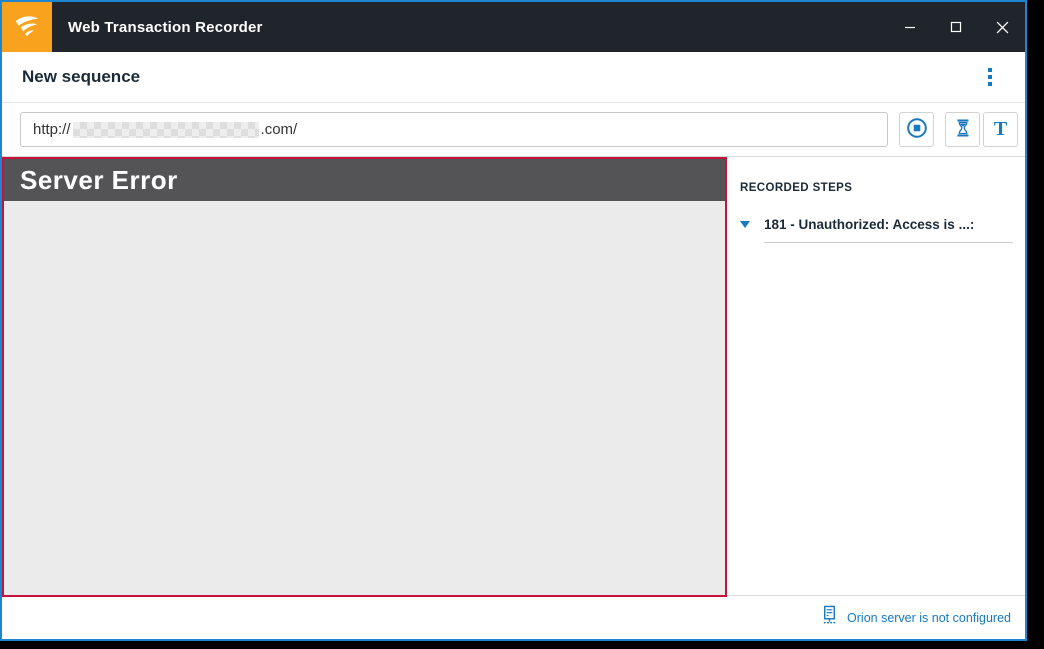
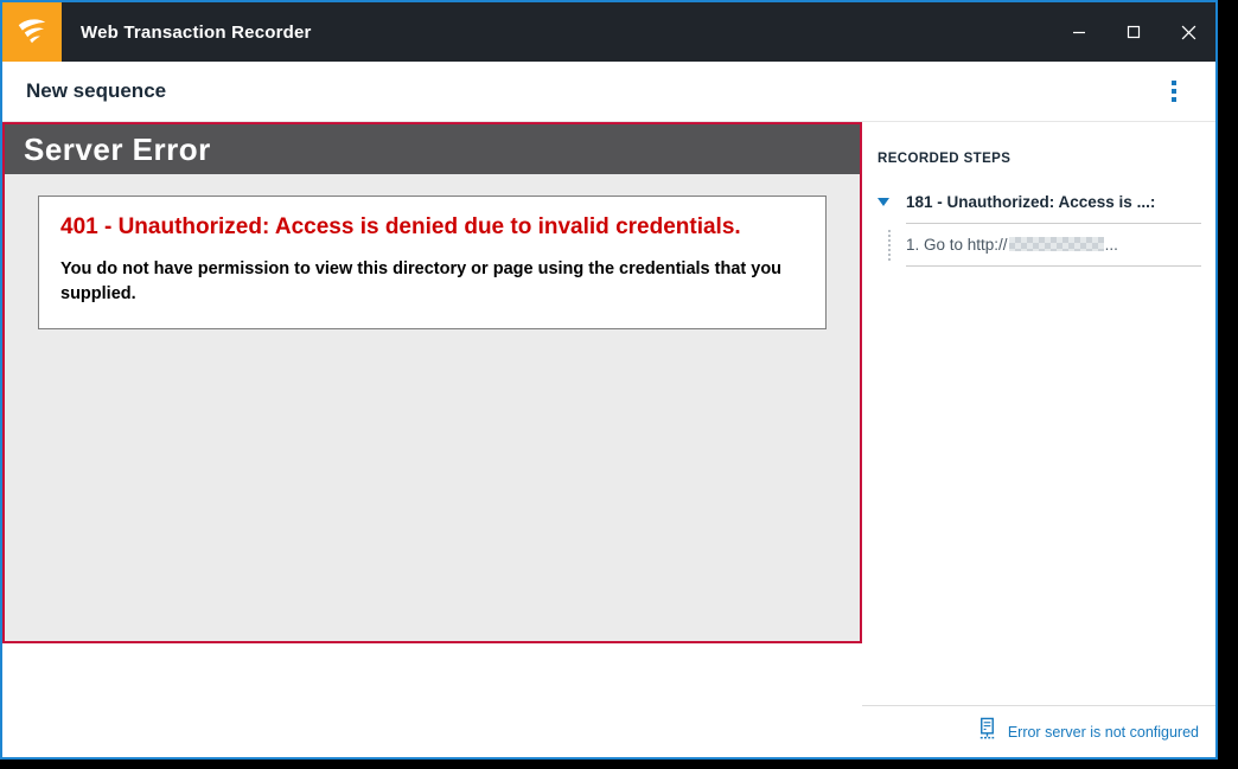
  Web Transaction Recorder
  New sequence
- http://
- .com/
- T
  Server Error
+ 401 - Unauthorized: Access is denied due to invalid credentials.
+ You do not have permission to view this directory or page using the credentials that you supplied.
  RECORDED STEPS
  181 - Unauthorized: Access is ...:
+ 1. Go to http:// ...
- Orion server is not configured
+ Error server is not configured
